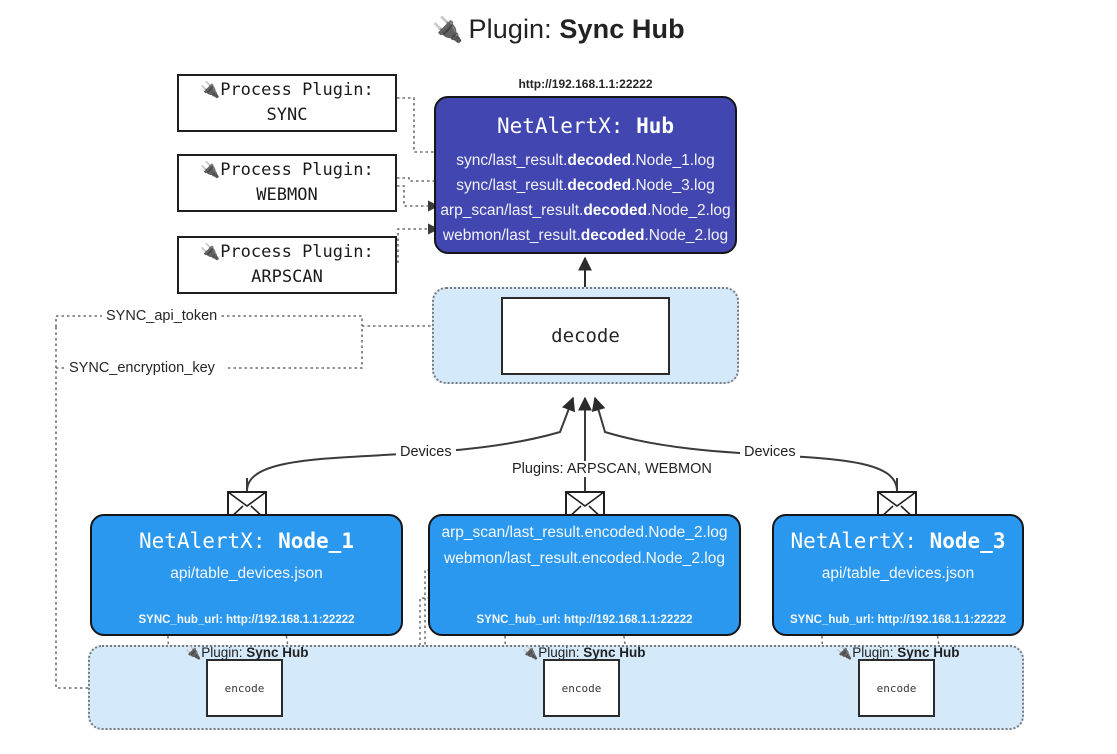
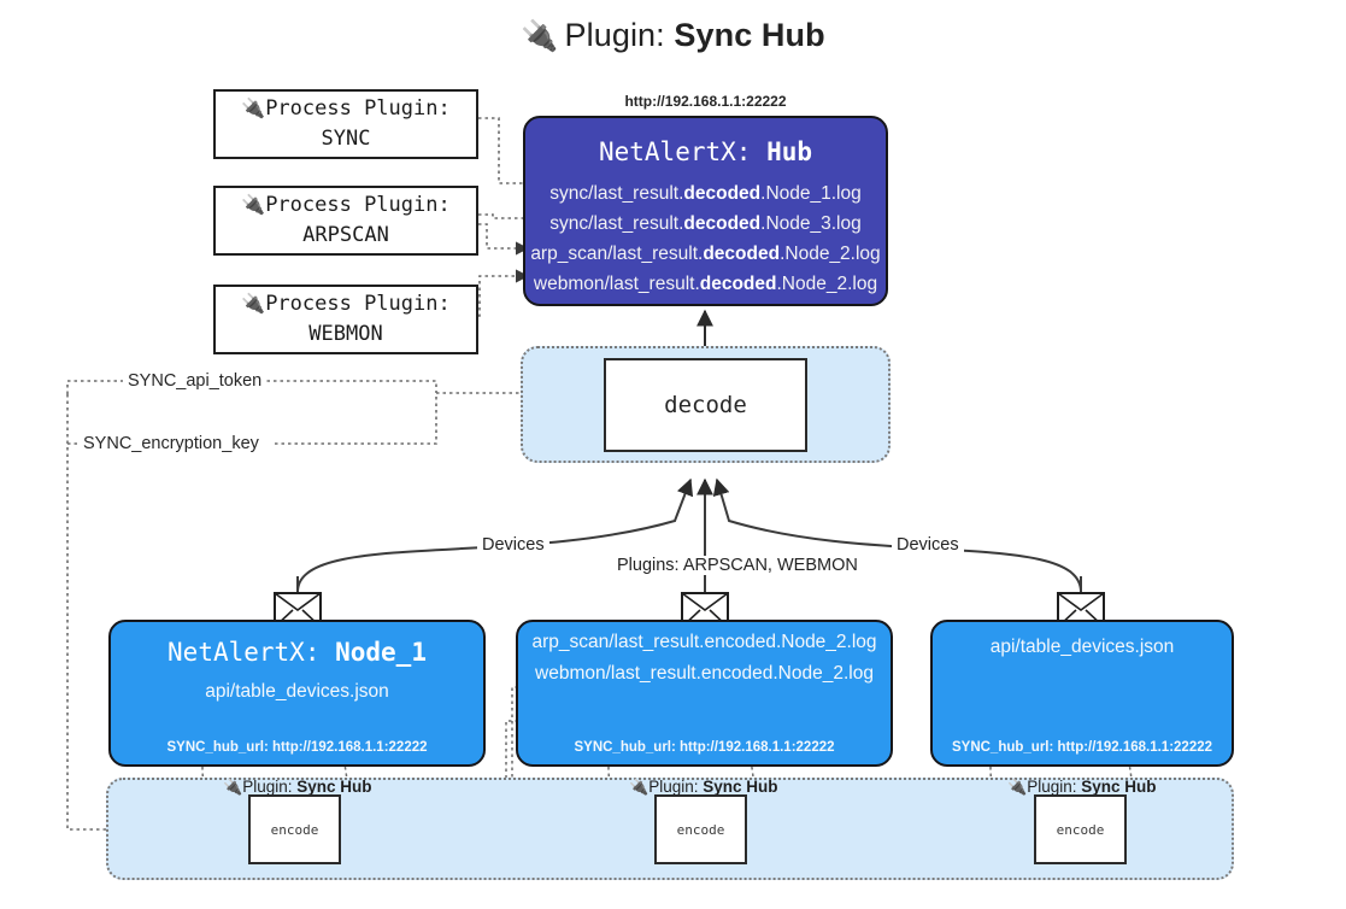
  🔌 Plugin: Sync Hub
  🔌Process Plugin:
  SYNC
  🔌Process Plugin:
- WEBMON
+ ARPSCAN
  🔌Process Plugin:
- ARPSCAN
+ WEBMON
  http://192.168.1.1:22222
  NetAlertX: Hub
  sync/last_result.decoded.Node_1.log
  sync/last_result.decoded.Node_3.log
  arp_scan/last_result.decoded.Node_2.log
  webmon/last_result.decoded.Node_2.log
  decode
  SYNC_api_token
  SYNC_encryption_key
  Devices
  Devices
  Plugins: ARPSCAN, WEBMON
  NetAlertX: Node_1
  api/table_devices.json
  SYNC_hub_url: http://192.168.1.1:22222
  arp_scan/last_result.encoded.Node_2.log
  webmon/last_result.encoded.Node_2.log
  SYNC_hub_url: http://192.168.1.1:22222
- NetAlertX: Node_3
  api/table_devices.json
  SYNC_hub_url: http://192.168.1.1:22222
  🔌Plugin: Sync Hub
  encode
  🔌Plugin: Sync Hub
  encode
  🔌Plugin: Sync Hub
  encode
